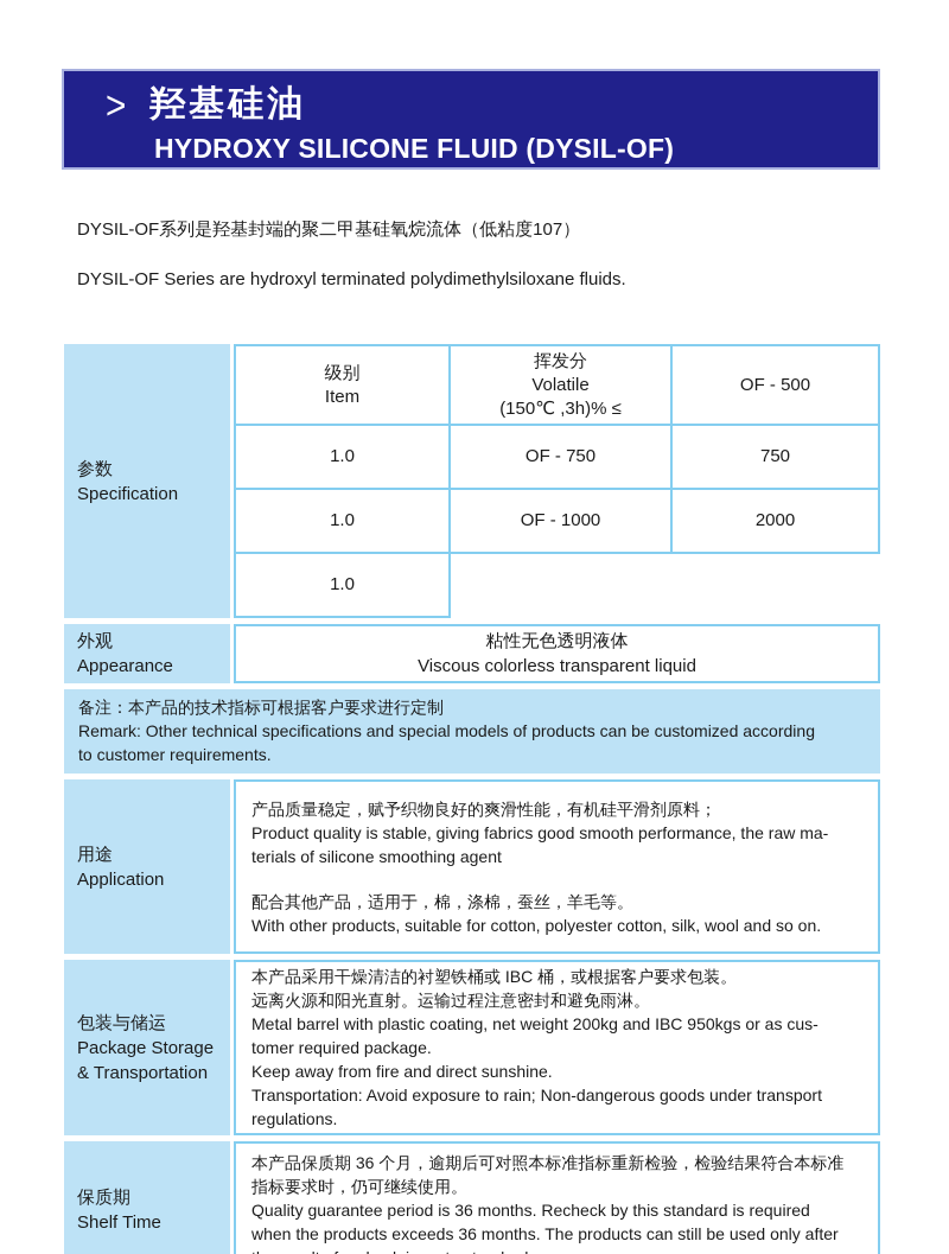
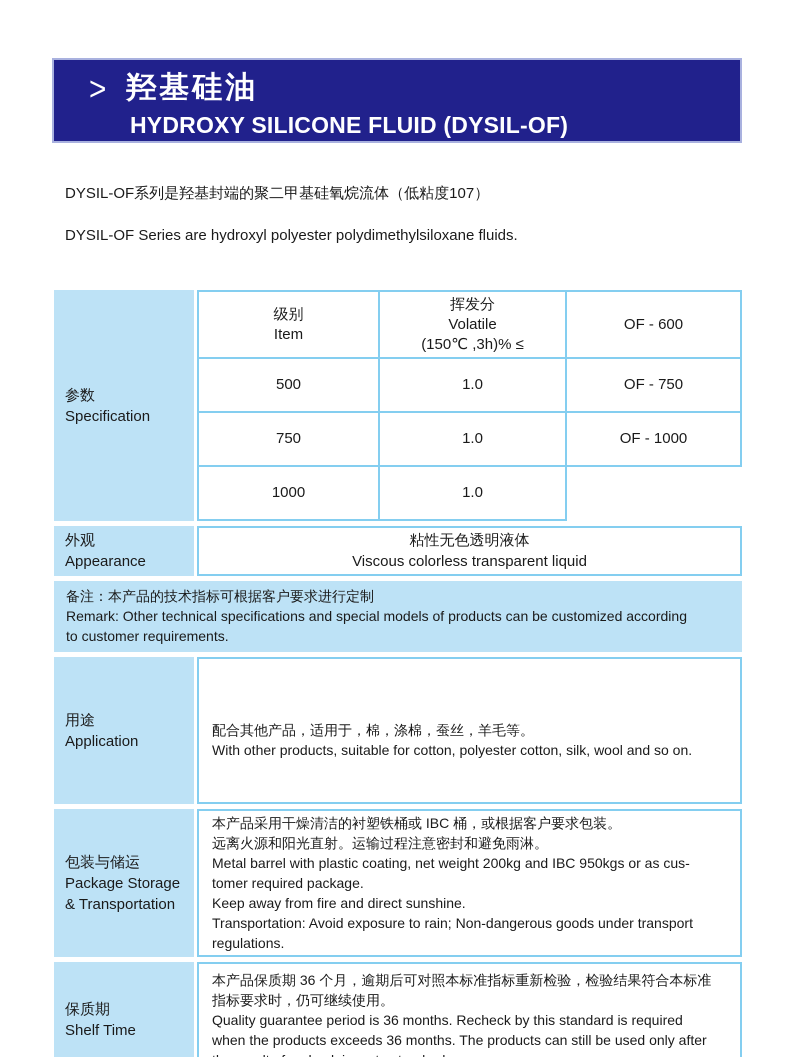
  >
  羟基硅油
  HYDROXY SILICONE FLUID (DYSIL-OF)
  DYSIL-OF系列是羟基封端的聚二甲基硅氧烷流体（低粘度107）
- DYSIL-OF Series are hydroxyl terminated polydimethylsiloxane fluids.
+ DYSIL-OF Series are hydroxyl polyester polydimethylsiloxane fluids.
  参数
  Specification
  级别
  Item
  挥发分
  Volatile
  (150℃ ,3h)% ≤
- OF - 500
+ OF - 600
+ 500
  1.0
  OF - 750
  750
  1.0
  OF - 1000
- 2000
+ 1000
  1.0
  外观
  Appearance
  粘性无色透明液体
  Viscous colorless transparent liquid
  备注：本产品的技术指标可根据客户要求进行定制
  Remark: Other technical specifications and special models of products can be customized according
  to customer requirements.
  用途
  Application
- 产品质量稳定，赋予织物良好的爽滑性能，有机硅平滑剂原料；
- Product quality is stable, giving fabrics good smooth performance, the raw ma-
- terials of silicone smoothing agent
  配合其他产品，适用于，棉，涤棉，蚕丝，羊毛等。
  With other products, suitable for cotton, polyester cotton, silk, wool and so on.
  包装与储运
  Package Storage
  & Transportation
  本产品采用干燥清洁的衬塑铁桶或 IBC 桶，或根据客户要求包装。
  远离火源和阳光直射。运输过程注意密封和避免雨淋。
  Metal barrel with plastic coating, net weight 200kg and IBC 950kgs or as cus-
  tomer required package.
  Keep away from fire and direct sunshine.
  Transportation: Avoid exposure to rain; Non-dangerous goods under transport
  regulations.
  保质期
  Shelf Time
  本产品保质期 36 个月，逾期后可对照本标准指标重新检验，检验结果符合本标准
  指标要求时，仍可继续使用。
  Quality guarantee period is 36 months. Recheck by this standard is required
  when the products exceeds 36 months. The products can still be used only after
